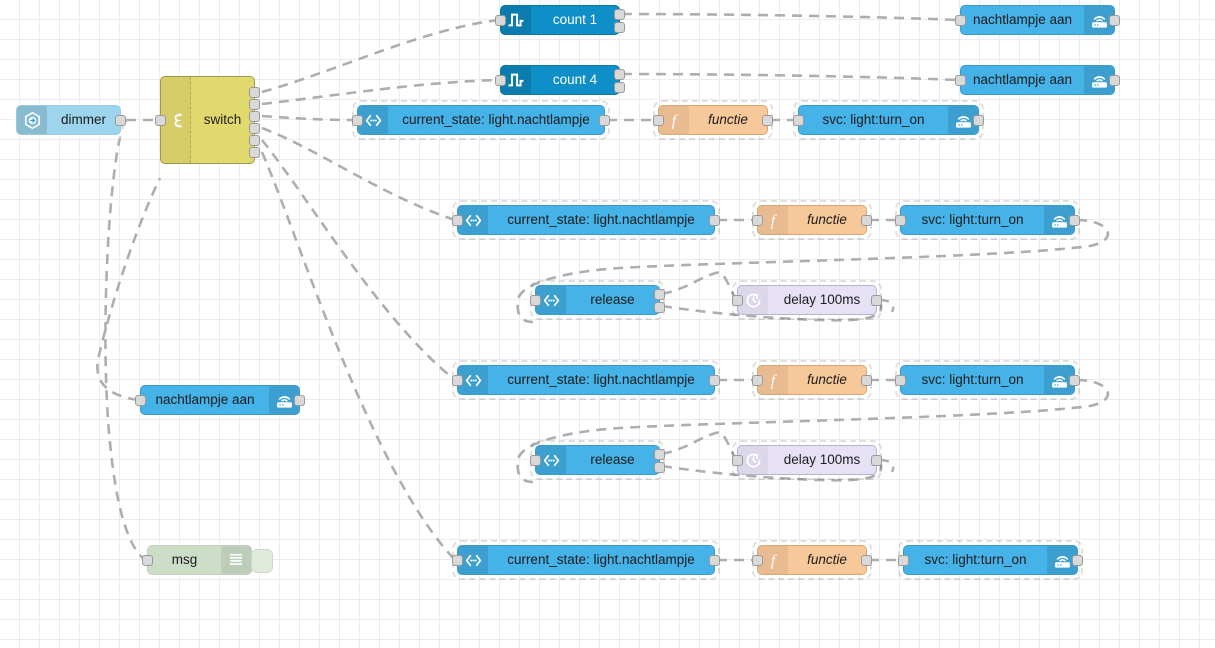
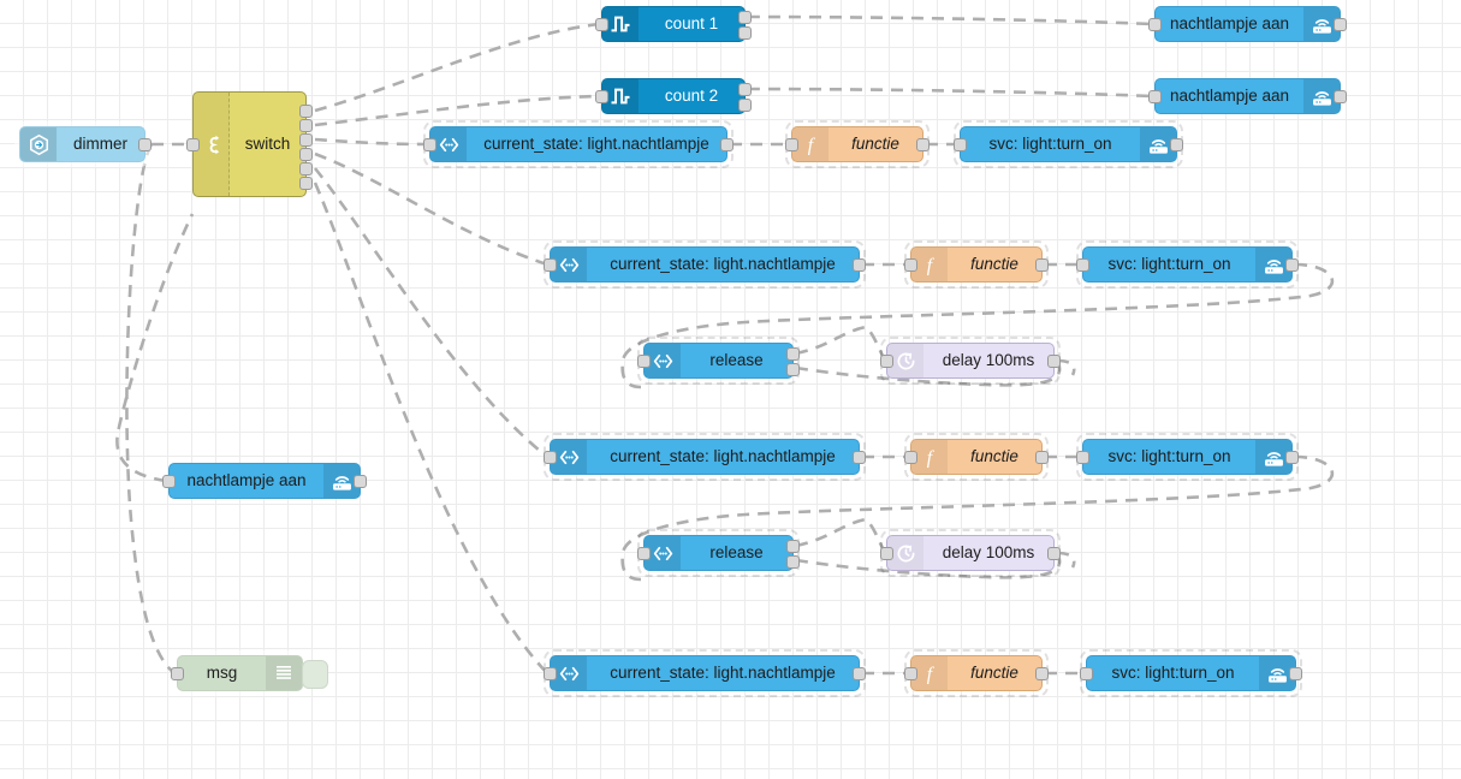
  dimmer
  switch
  count 1
- count 4
+ count 2
  nachtlampje aan
  nachtlampje aan
  current_state: light.nachtlampje
  f
  functie
  svc: light:turn_on
  current_state: light.nachtlampje
  f
  functie
  svc: light:turn_on
  release
  delay 100ms
  nachtlampje aan
  current_state: light.nachtlampje
  f
  functie
  svc: light:turn_on
  release
  delay 100ms
  msg
  current_state: light.nachtlampje
  f
  functie
  svc: light:turn_on
